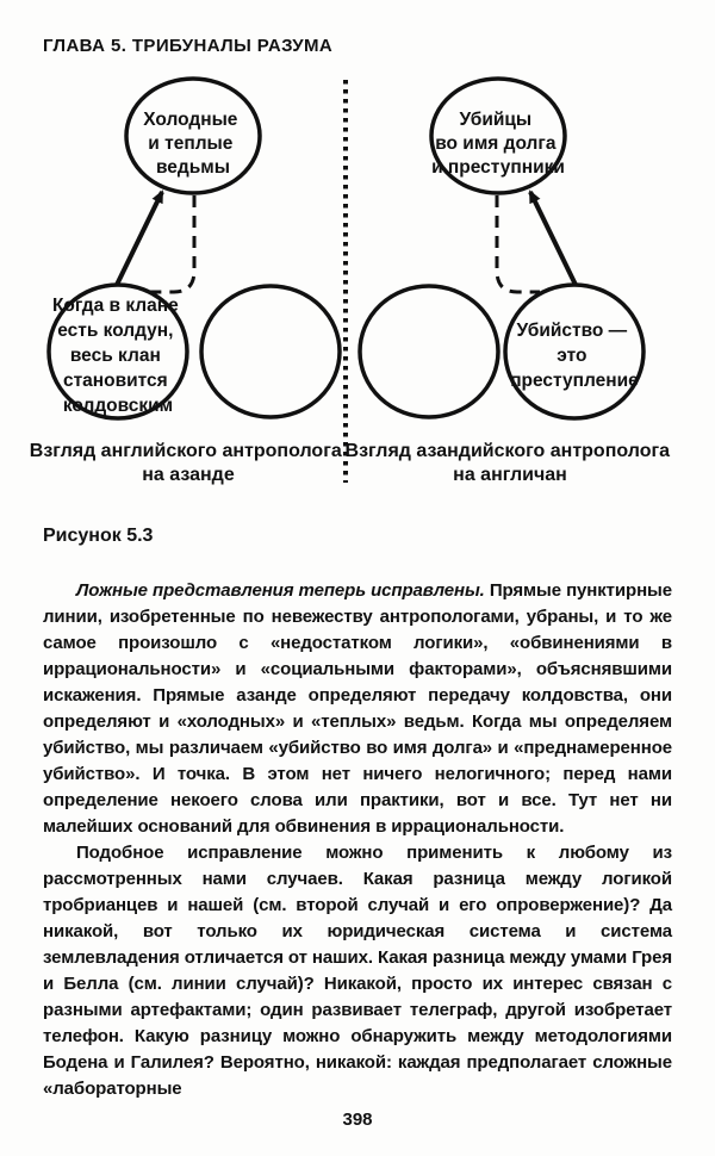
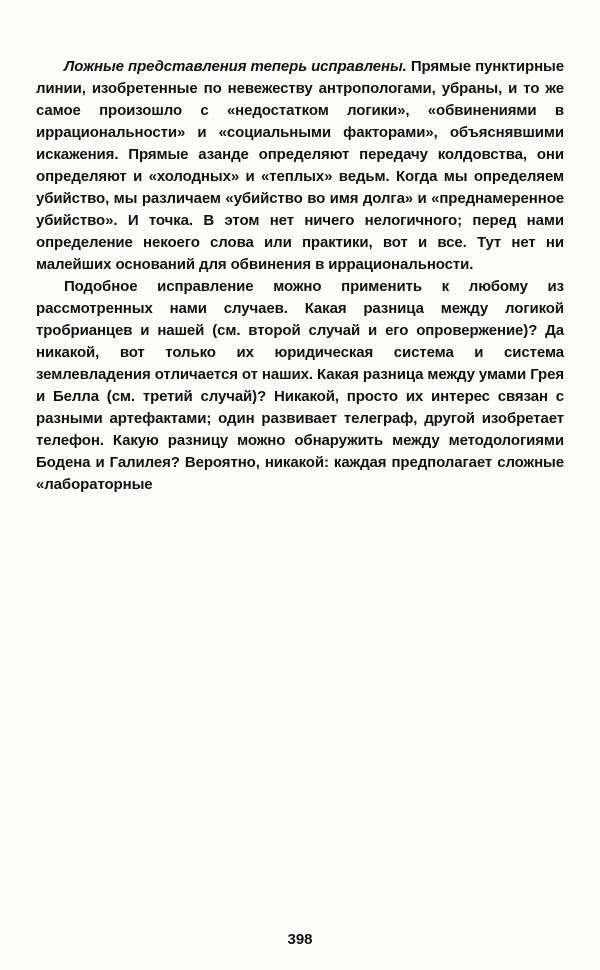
- ГЛАВА 5. ТРИБУНАЛЫ РАЗУМА
- Холодные и теплые ведьмы
- Когда в клане есть колдун, весь клан становится колдовским
- Взгляд английского антрополога на азанде
- Убийцы во имя долга и преступники
- Убийство — это преступление
- Взгляд азандийского антрополога на англичан
- Рисунок 5.3
  Ложные представления теперь исправлены. Прямые пунктирные линии, изобретенные по невежеству антропологами, убраны, и то же самое произошло с «недостатком логики», «обвинениями в иррациональности» и «социальными факторами», объяснявшими искажения. Прямые азанде определяют передачу колдовства, они определяют и «холодных» и «теплых» ведьм. Когда мы определяем убийство, мы различаем «убийство во имя долга» и «преднамеренное убийство». И точка. В этом нет ничего нелогичного; перед нами определение некоего слова или практики, вот и все. Тут нет ни малейших оснований для обвинения в иррациональности.
- Подобное исправление можно применить к любому из рассмотренных нами случаев. Какая разница между логикой тробрианцев и нашей (см. второй случай и его опровержение)? Да никакой, вот только их юридическая система и система землевладения отличается от наших. Какая разница между умами Грея и Белла (см. линии случай)? Никакой, просто их интерес связан с разными артефактами; один развивает телеграф, другой изобретает телефон. Какую разницу можно обнаружить между методологиями Бодена и Галилея? Вероятно, никакой: каждая предполагает сложные «лабораторные
+ Подобное исправление можно применить к любому из рассмотренных нами случаев. Какая разница между логикой тробрианцев и нашей (см. второй случай и его опровержение)? Да никакой, вот только их юридическая система и система землевладения отличается от наших. Какая разница между умами Грея и Белла (см. третий случай)? Никакой, просто их интерес связан с разными артефактами; один развивает телеграф, другой изобретает телефон. Какую разницу можно обнаружить между методологиями Бодена и Галилея? Вероятно, никакой: каждая предполагает сложные «лабораторные
  398
